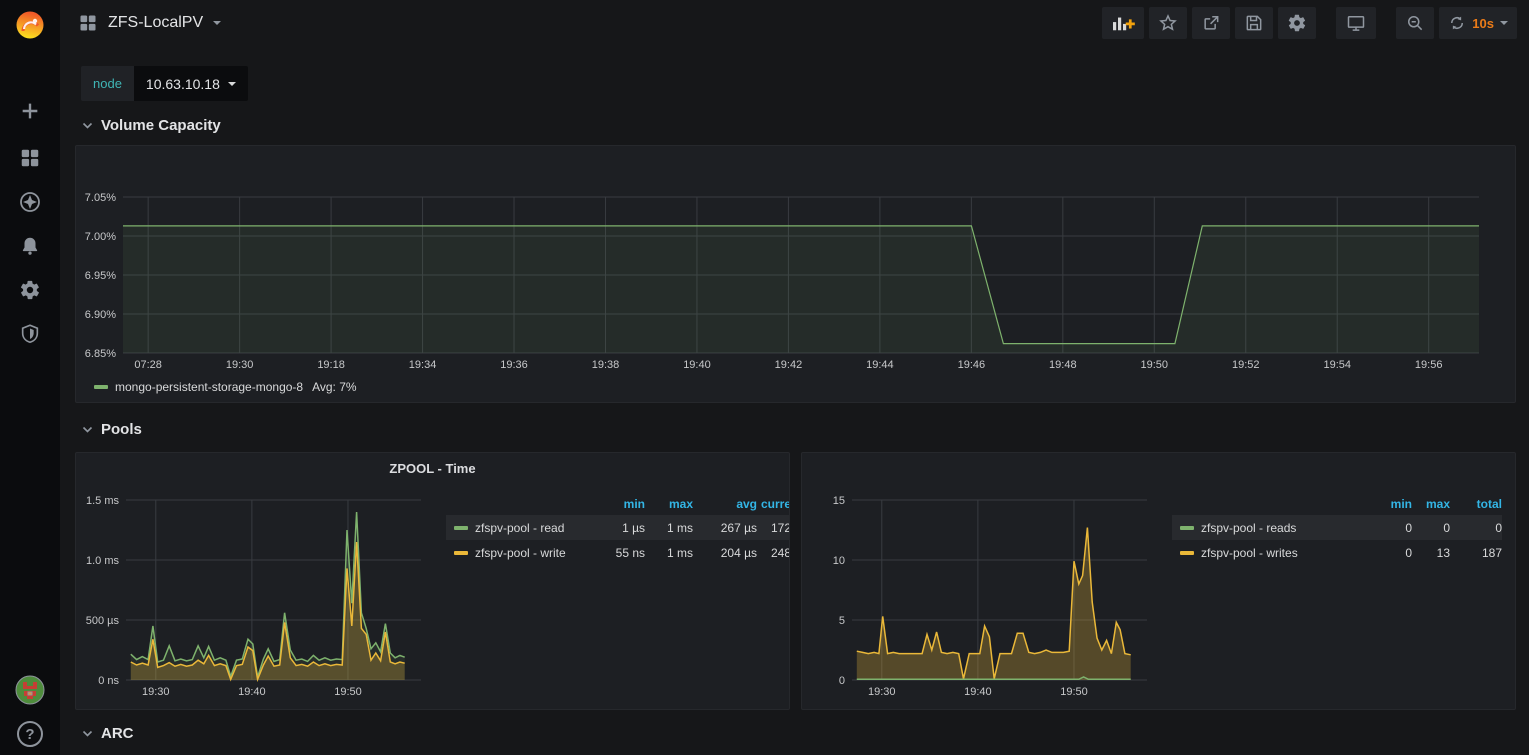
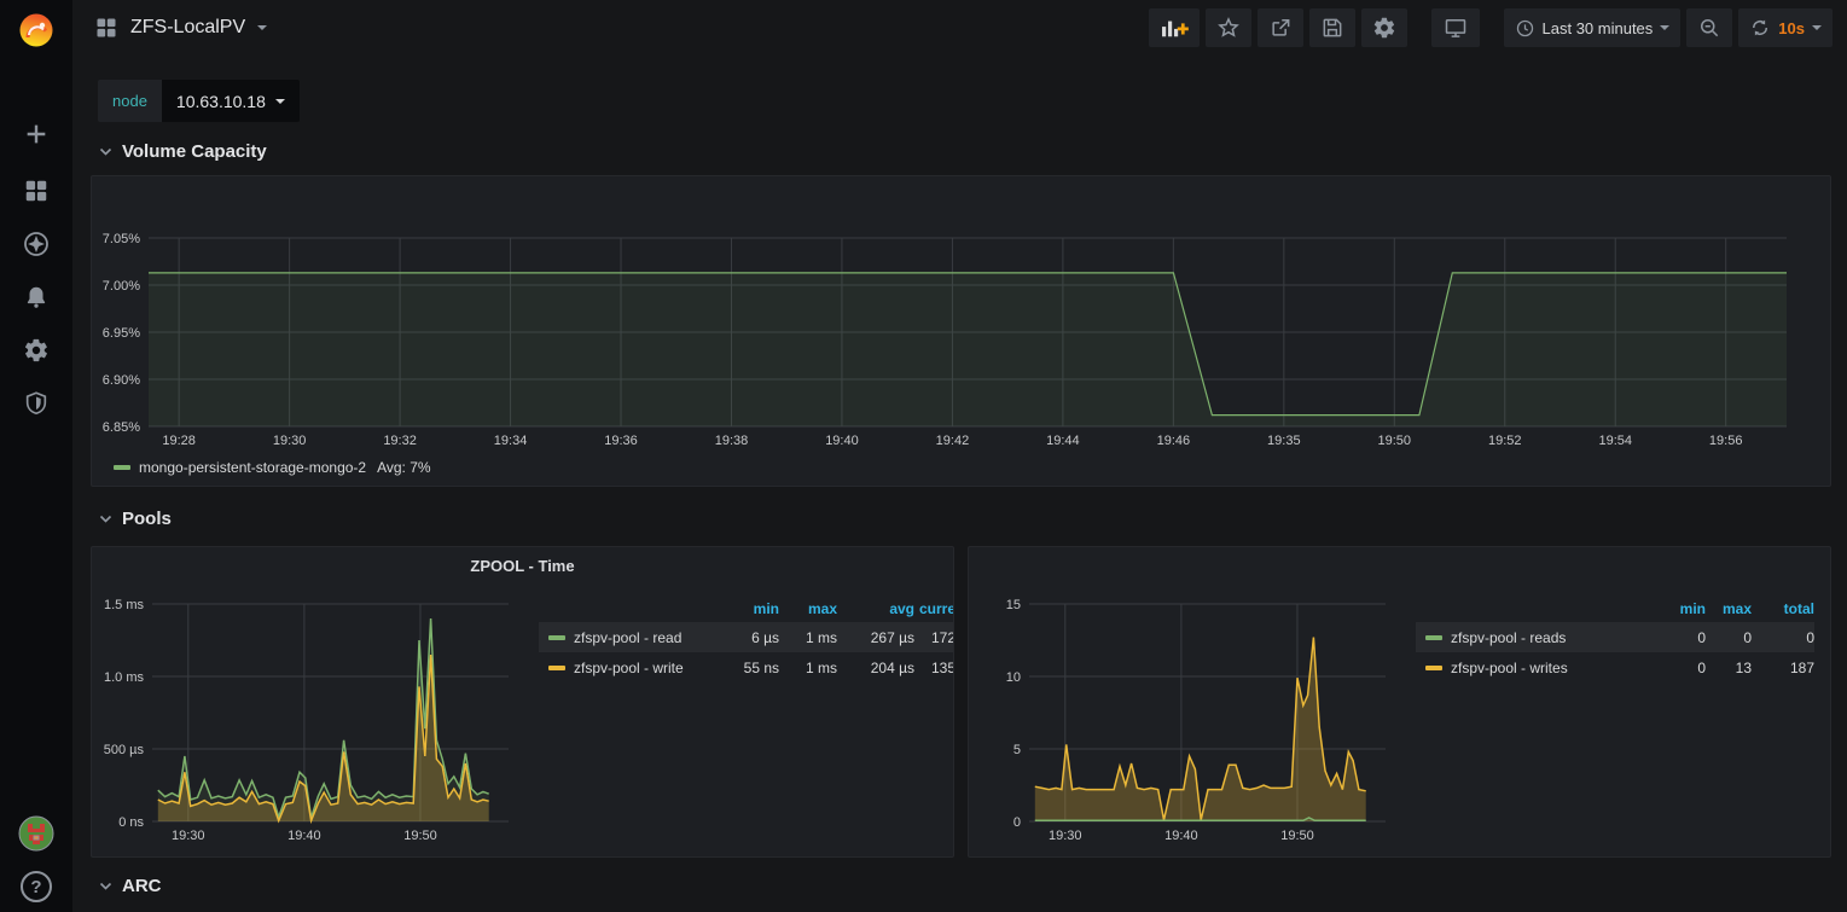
  ?
  ZFS-LocalPV
+ Last 30 minutes
  10s
  node
  10.63.10.18
  Volume Capacity
  Pools
  ARC
- 07:28
+ 19:28
  19:30
- 19:18
+ 19:32
  19:34
  19:36
  19:38
  19:40
  19:42
  19:44
  19:46
- 19:48
+ 19:35
  19:50
  19:52
  19:54
  19:56
  7.05%
  7.00%
  6.95%
  6.90%
  6.85%
- mongo-persistent-storage-mongo-8
+ mongo-persistent-storage-mongo-2
  Avg: 7%
  ZPOOL - Time
  19:30
  19:40
  19:50
  1.5 ms
  1.0 ms
  500 µs
  0 ns
  min
  max
  avg
  curre
  zfspv-pool - read
- 1 µs
+ 6 µs
  1 ms
  267 µs
  172
  zfspv-pool - write
  55 ns
  1 ms
  204 µs
- 248
+ 135
  19:30
  19:40
  19:50
  15
  10
  5
  0
  min
  max
  total
  zfspv-pool - reads
  0
  0
  0
  zfspv-pool - writes
  0
  13
  187
